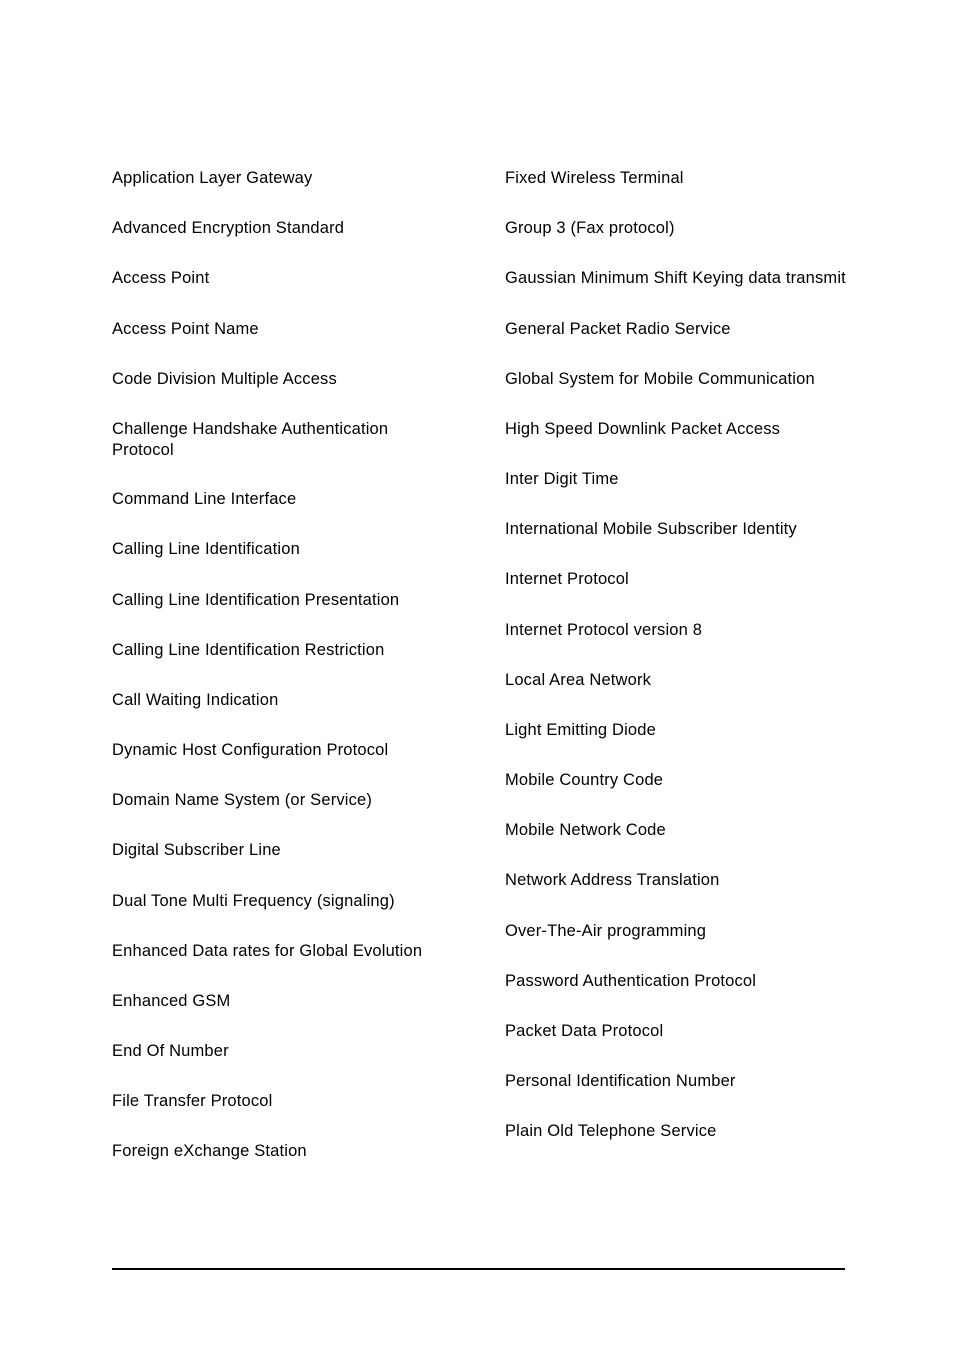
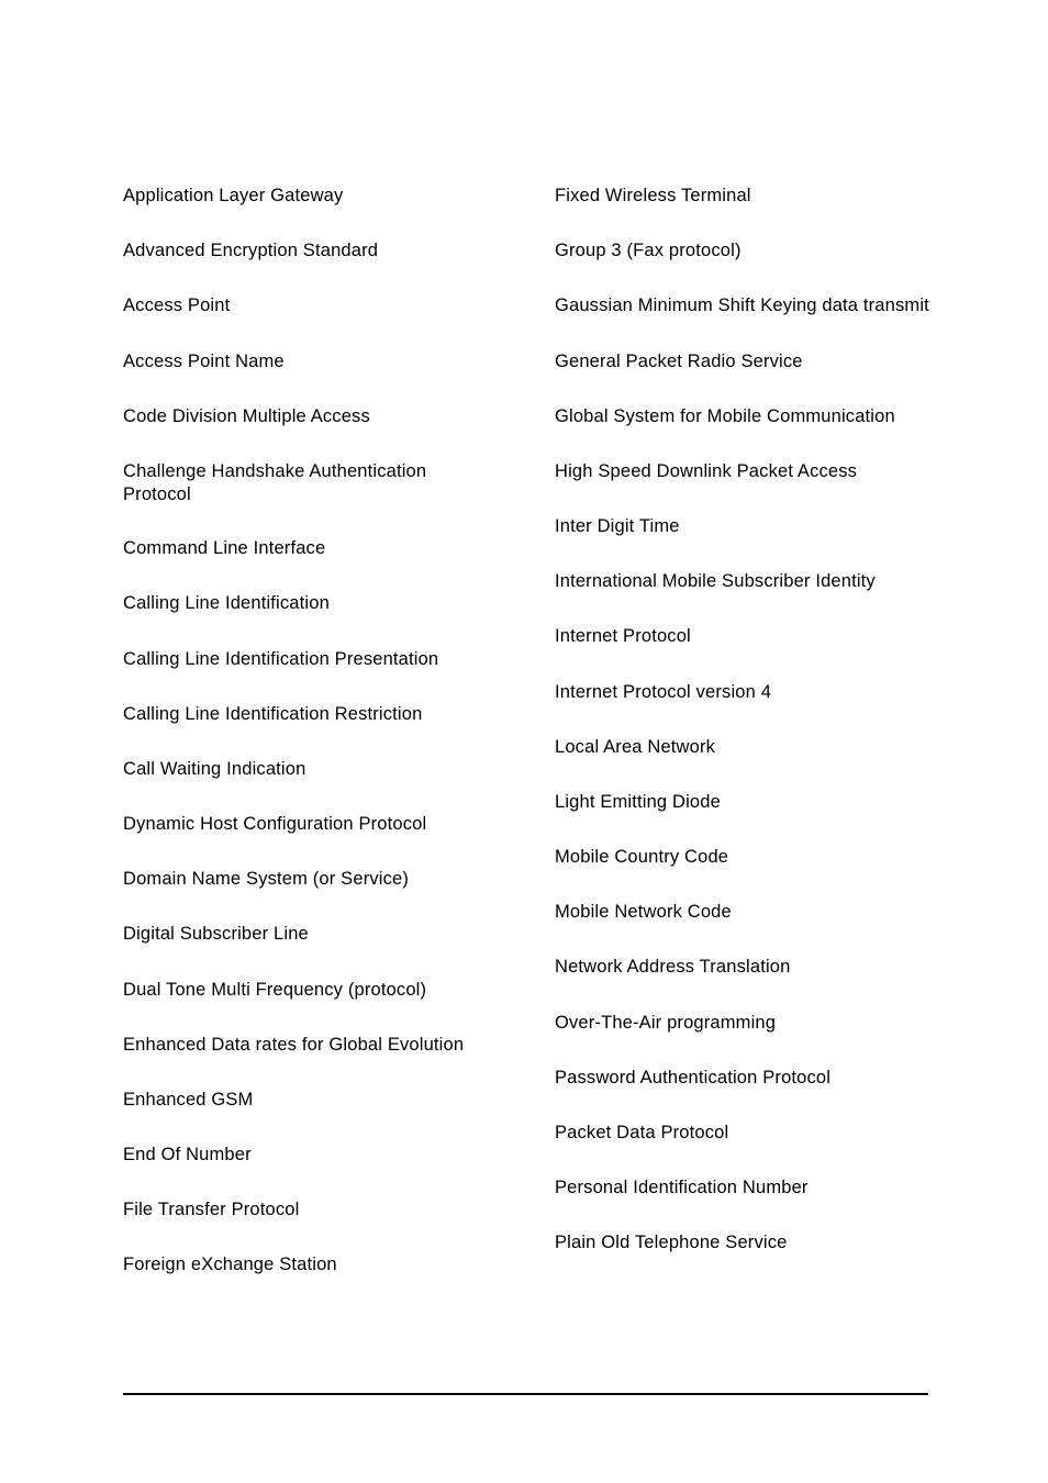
  Application Layer Gateway
  Advanced Encryption Standard
  Access Point
  Access Point Name
  Code Division Multiple Access
  Challenge Handshake Authentication
  Protocol
  Command Line Interface
  Calling Line Identification
  Calling Line Identification Presentation
  Calling Line Identification Restriction
  Call Waiting Indication
  Dynamic Host Configuration Protocol
  Domain Name System (or Service)
  Digital Subscriber Line
- Dual Tone Multi Frequency (signaling)
+ Dual Tone Multi Frequency (protocol)
  Enhanced Data rates for Global Evolution
  Enhanced GSM
  End Of Number
  File Transfer Protocol
  Foreign eXchange Station
  Fixed Wireless Terminal
  Group 3 (Fax protocol)
  Gaussian Minimum Shift Keying data transmit
  General Packet Radio Service
  Global System for Mobile Communication
  High Speed Downlink Packet Access
  Inter Digit Time
  International Mobile Subscriber Identity
  Internet Protocol
- Internet Protocol version 8
+ Internet Protocol version 4
  Local Area Network
  Light Emitting Diode
  Mobile Country Code
  Mobile Network Code
  Network Address Translation
  Over-The-Air programming
  Password Authentication Protocol
  Packet Data Protocol
  Personal Identification Number
  Plain Old Telephone Service
